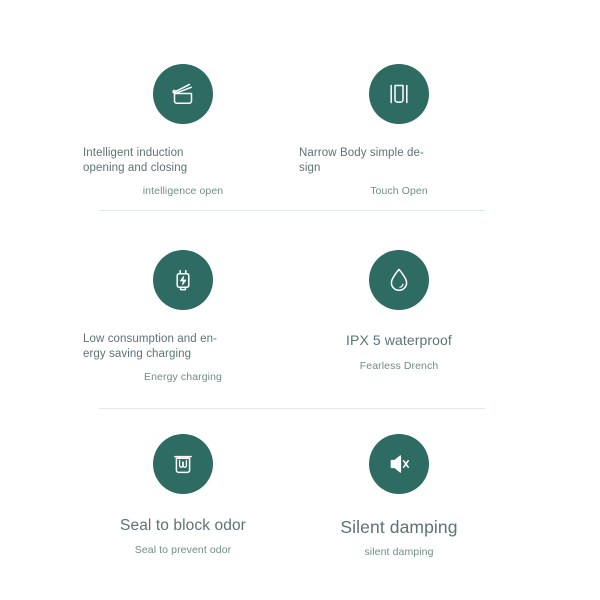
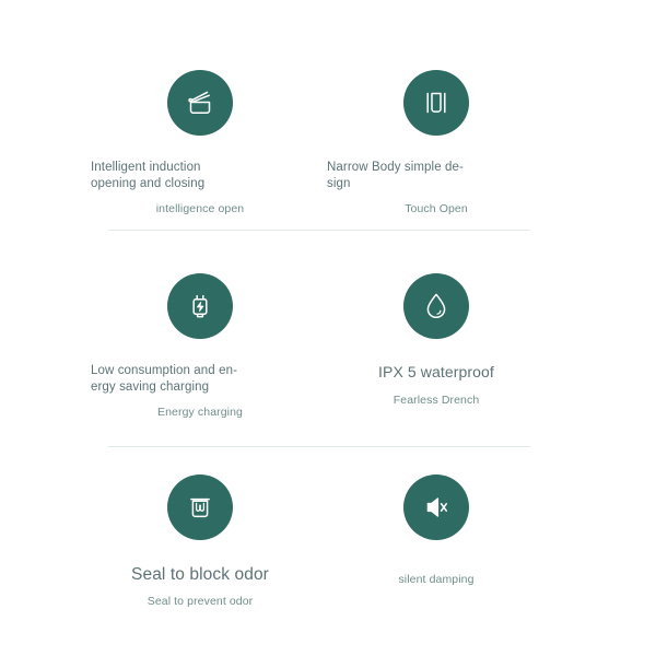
  Intelligent induction
  opening and closing
  intelligence open
  Narrow Body simple de-
  sign
  Touch Open
  Low consumption and en-
  ergy saving charging
  Energy charging
  IPX 5 waterproof
  Fearless Drench
  Seal to block odor
  Seal to prevent odor
- Silent damping
  silent damping
